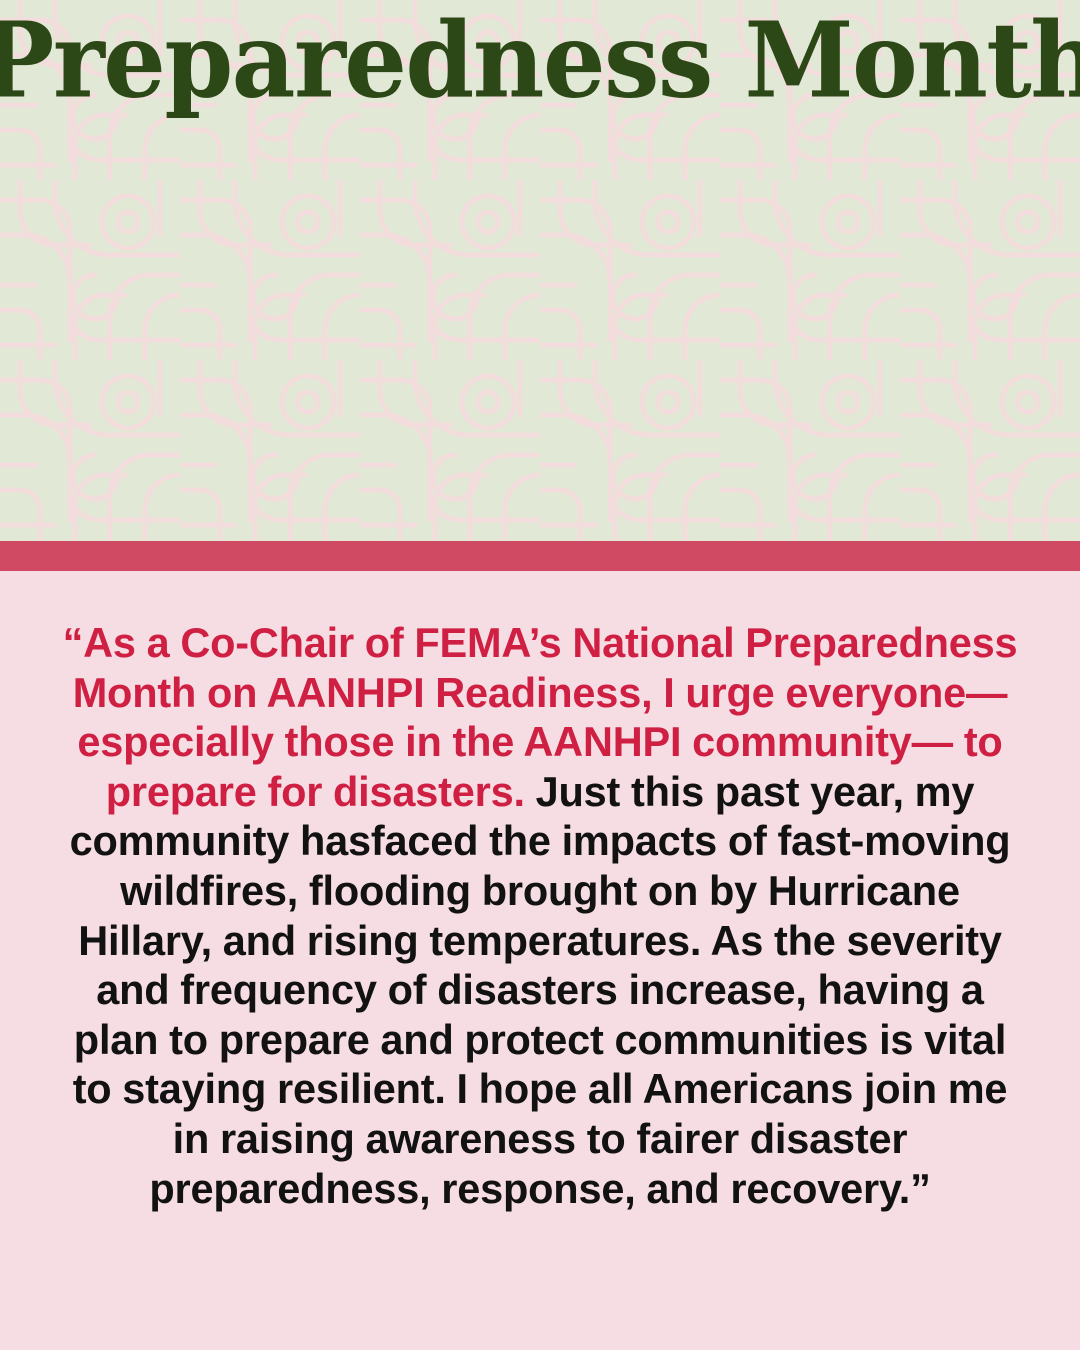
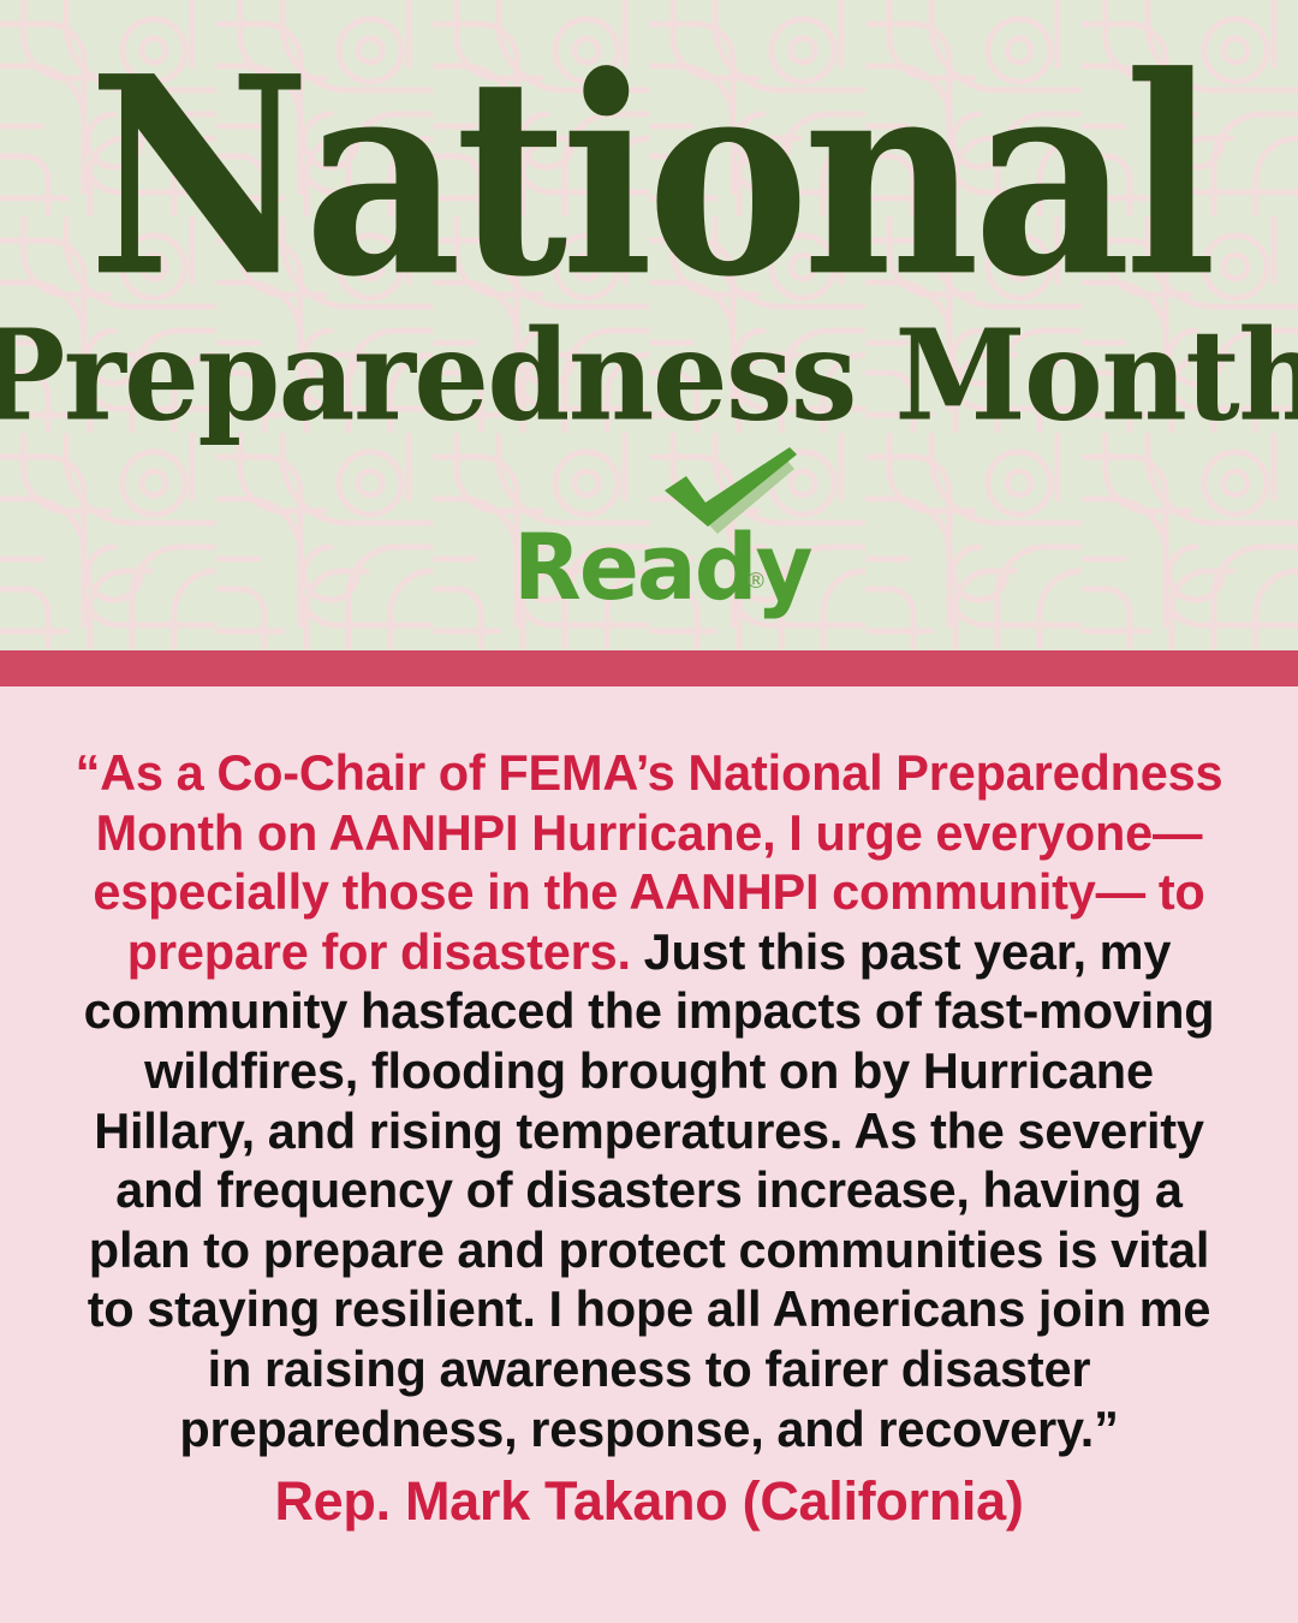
+ National
  Preparedness Month
+ Ready
+ ®
- “As a Co-Chair of FEMA’s National Preparedness Month on AANHPI Readiness, I urge everyone— especially those in the AANHPI community— to prepare for disasters. Just this past year, my community hasfaced the impacts of fast-moving wildfires, flooding brought on by Hurricane Hillary, and rising temperatures. As the severity and frequency of disasters increase, having a plan to prepare and protect communities is vital to staying resilient. I hope all Americans join me in raising awareness to fairer disaster preparedness, response, and recovery.”
+ “As a Co-Chair of FEMA’s National Preparedness Month on AANHPI Hurricane, I urge everyone— especially those in the AANHPI community— to prepare for disasters. Just this past year, my community hasfaced the impacts of fast-moving wildfires, flooding brought on by Hurricane Hillary, and rising temperatures. As the severity and frequency of disasters increase, having a plan to prepare and protect communities is vital to staying resilient. I hope all Americans join me in raising awareness to fairer disaster preparedness, response, and recovery.”
+ Rep. Mark Takano (California)
